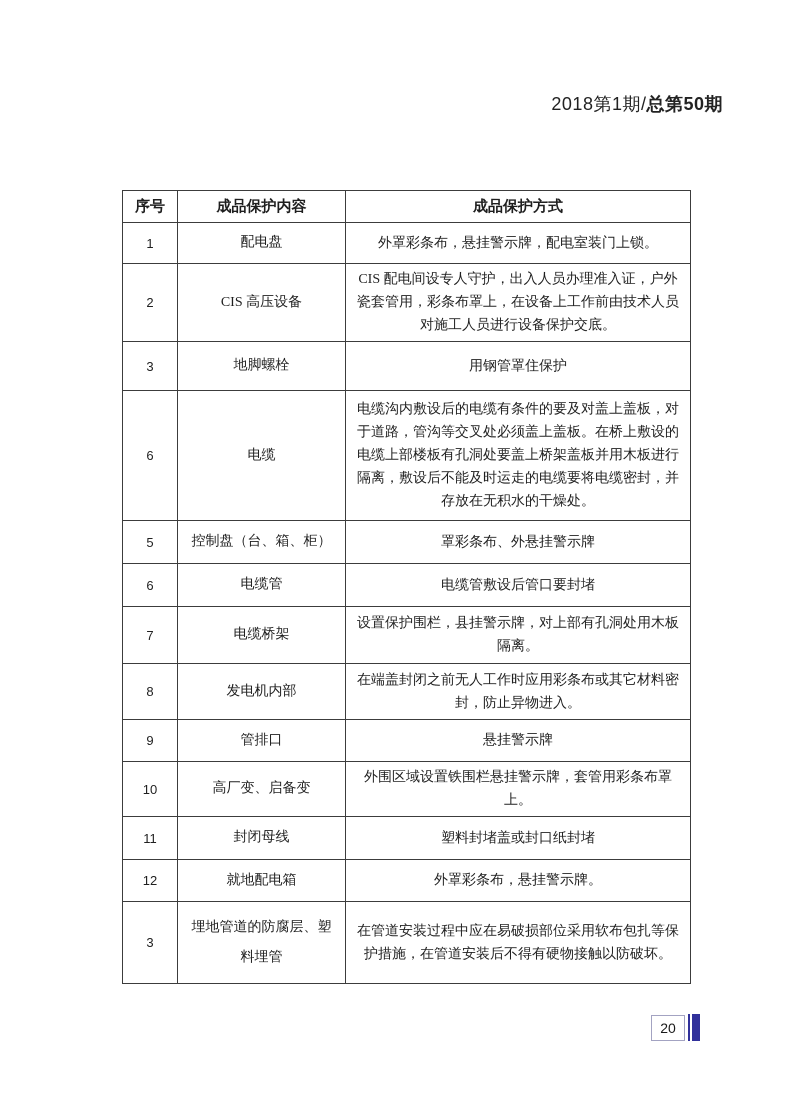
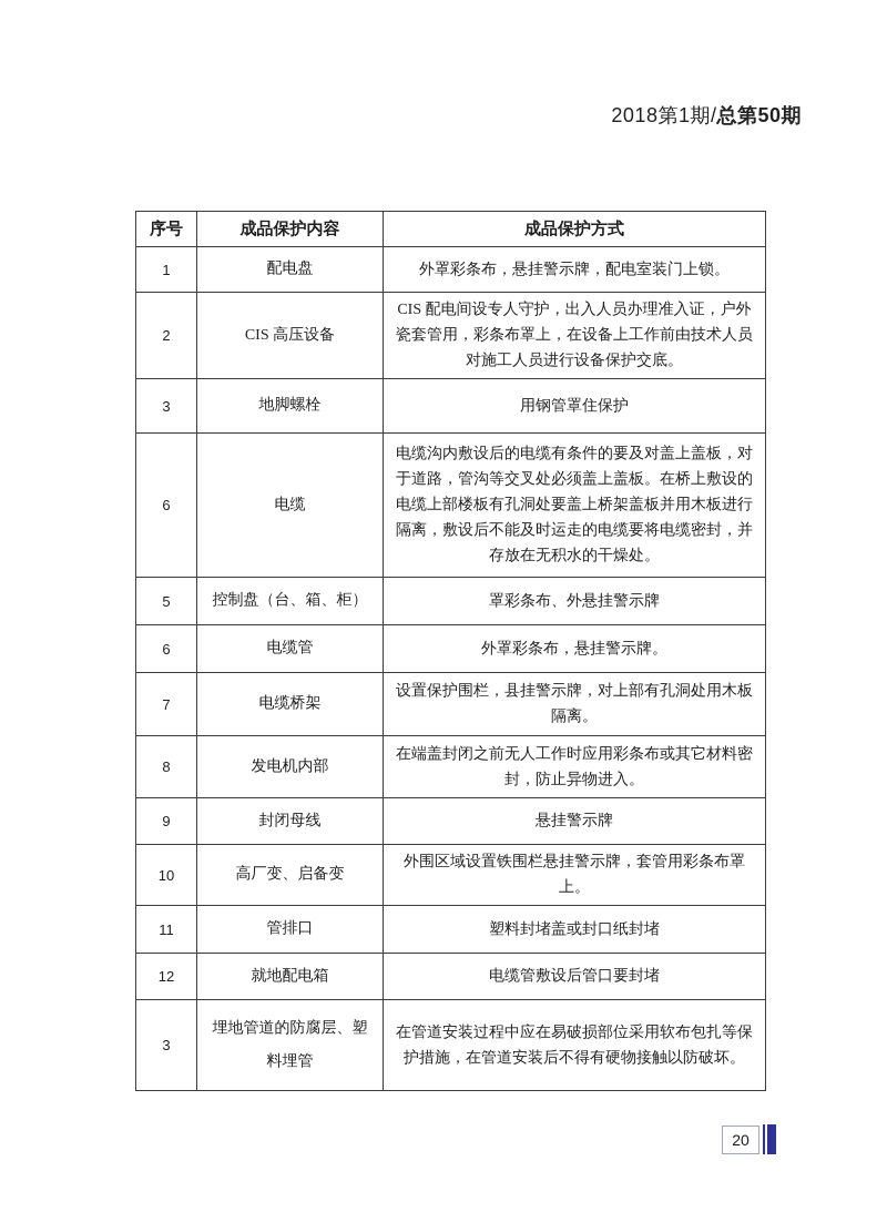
  2018第1期/总第50期
  序号	成品保护内容	成品保护方式
  1	配电盘	外罩彩条布，悬挂警示牌，配电室装门上锁。
  2	CIS 高压设备	CIS 配电间设专人守护，出入人员办理准入证，户外瓷套管用，彩条布罩上，在设备上工作前由技术人员对施工人员进行设备保护交底。
  3	地脚螺栓	用钢管罩住保护
  6	电缆	电缆沟内敷设后的电缆有条件的要及对盖上盖板，对于道路，管沟等交叉处必须盖上盖板。在桥上敷设的电缆上部楼板有孔洞处要盖上桥架盖板并用木板进行隔离，敷设后不能及时运走的电缆要将电缆密封，并存放在无积水的干燥处。
  5	控制盘（台、箱、柜）	罩彩条布、外悬挂警示牌
- 6	电缆管	电缆管敷设后管口要封堵
+ 6	电缆管	外罩彩条布，悬挂警示牌。
  7	电缆桥架	设置保护围栏，县挂警示牌，对上部有孔洞处用木板隔离。
  8	发电机内部	在端盖封闭之前无人工作时应用彩条布或其它材料密封，防止异物进入。
- 9	管排口	悬挂警示牌
+ 9	封闭母线	悬挂警示牌
  10	高厂变、启备变	外围区域设置铁围栏悬挂警示牌，套管用彩条布罩上。
- 11	封闭母线	塑料封堵盖或封口纸封堵
+ 11	管排口	塑料封堵盖或封口纸封堵
- 12	就地配电箱	外罩彩条布，悬挂警示牌。
+ 12	就地配电箱	电缆管敷设后管口要封堵
  3	埋地管道的防腐层、塑料埋管	在管道安装过程中应在易破损部位采用软布包扎等保护措施，在管道安装后不得有硬物接触以防破坏。
  20
